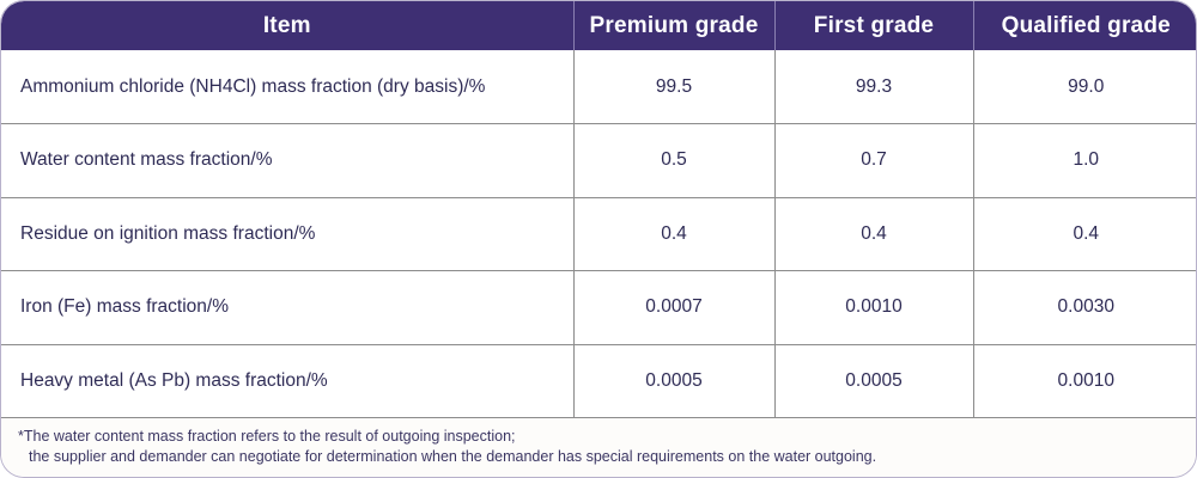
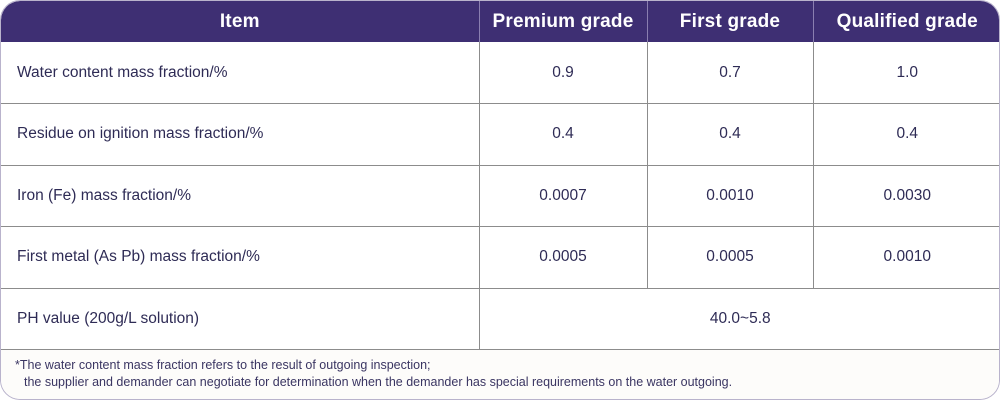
  Item	Premium grade	First grade	Qualified grade
- Ammonium chloride (NH4Cl) mass fraction (dry basis)/%	99.5	99.3	99.0
- Water content mass fraction/%	0.5	0.7	1.0
+ Water content mass fraction/%	0.9	0.7	1.0
  Residue on ignition mass fraction/%	0.4	0.4	0.4
  Iron (Fe) mass fraction/%	0.0007	0.0010	0.0030
- Heavy metal (As Pb) mass fraction/%	0.0005	0.0005	0.0010
+ First metal (As Pb) mass fraction/%	0.0005	0.0005	0.0010
+ PH value (200g/L solution)	40.0~5.8
  *The water content mass fraction refers to the result of outgoing inspection; the supplier and demander can negotiate for determination when the demander has special requirements on the water outgoing.
